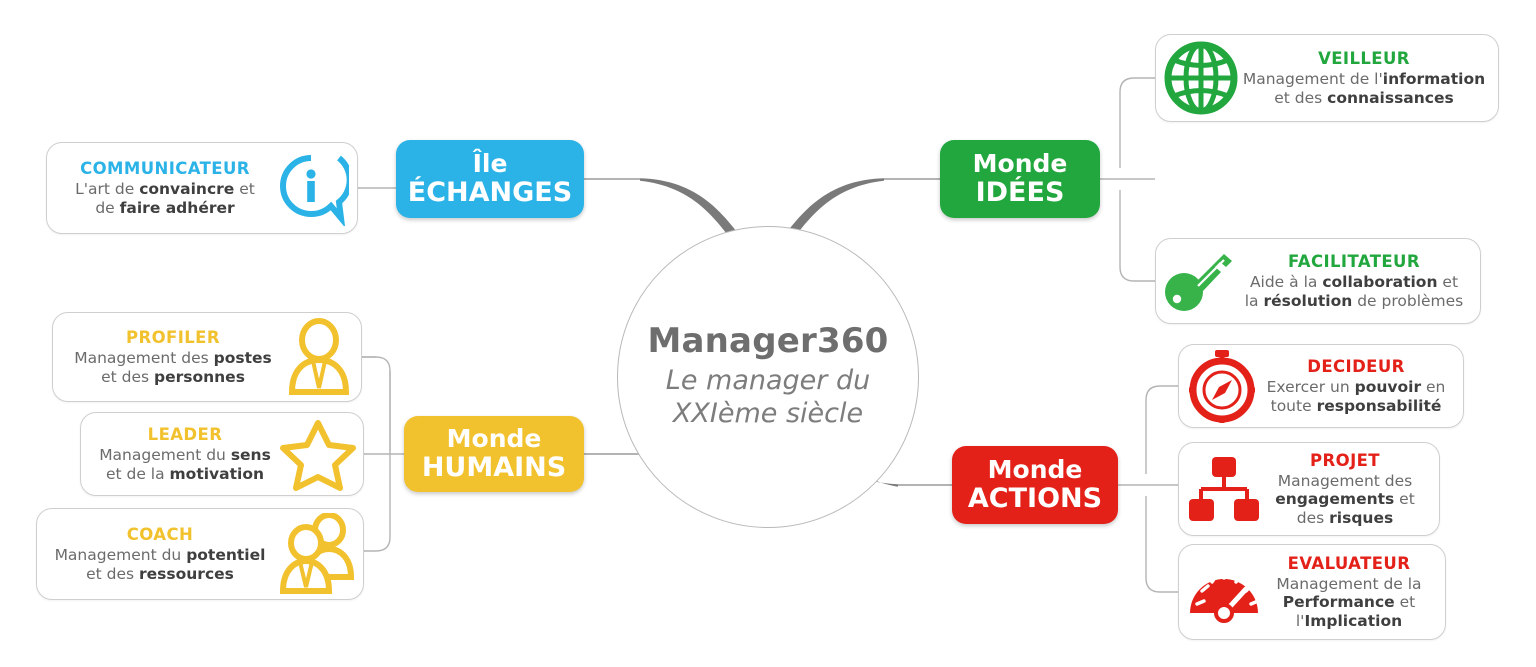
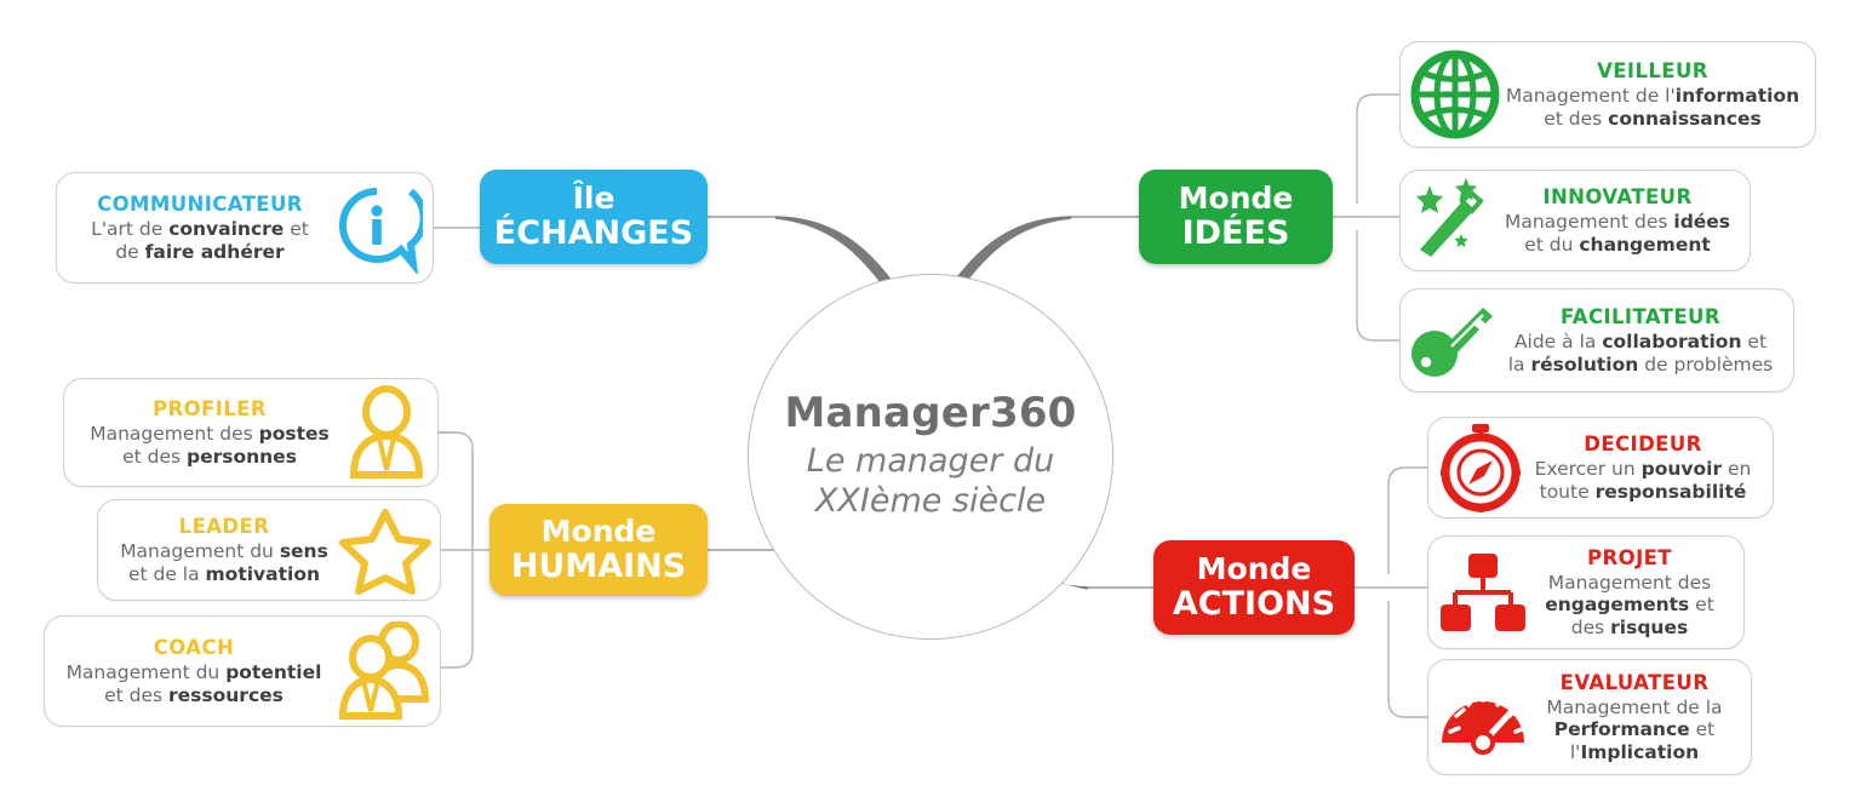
  Manager360
  Le manager du
  XXIème siècle
  Île
  ÉCHANGES
  Monde
  IDÉES
  Monde
  HUMAINS
  Monde
  ACTIONS
  COMMUNICATEUR
  L'art de convaincre et
  de faire adhérer
  PROFILER
  Management des postes
  et des personnes
  LEADER
  Management du sens
  et de la motivation
  COACH
  Management du potentiel
  et des ressources
  VEILLEUR
  Management de l'information
  et des connaissances
+ INNOVATEUR
+ Management des idées
+ et du changement
  FACILITATEUR
  Aide à la collaboration et
  la résolution de problèmes
  DECIDEUR
  Exercer un pouvoir en
  toute responsabilité
  PROJET
  Management des
  engagements et
  des risques
  EVALUATEUR
  Management de la
  Performance et
  l'Implication
